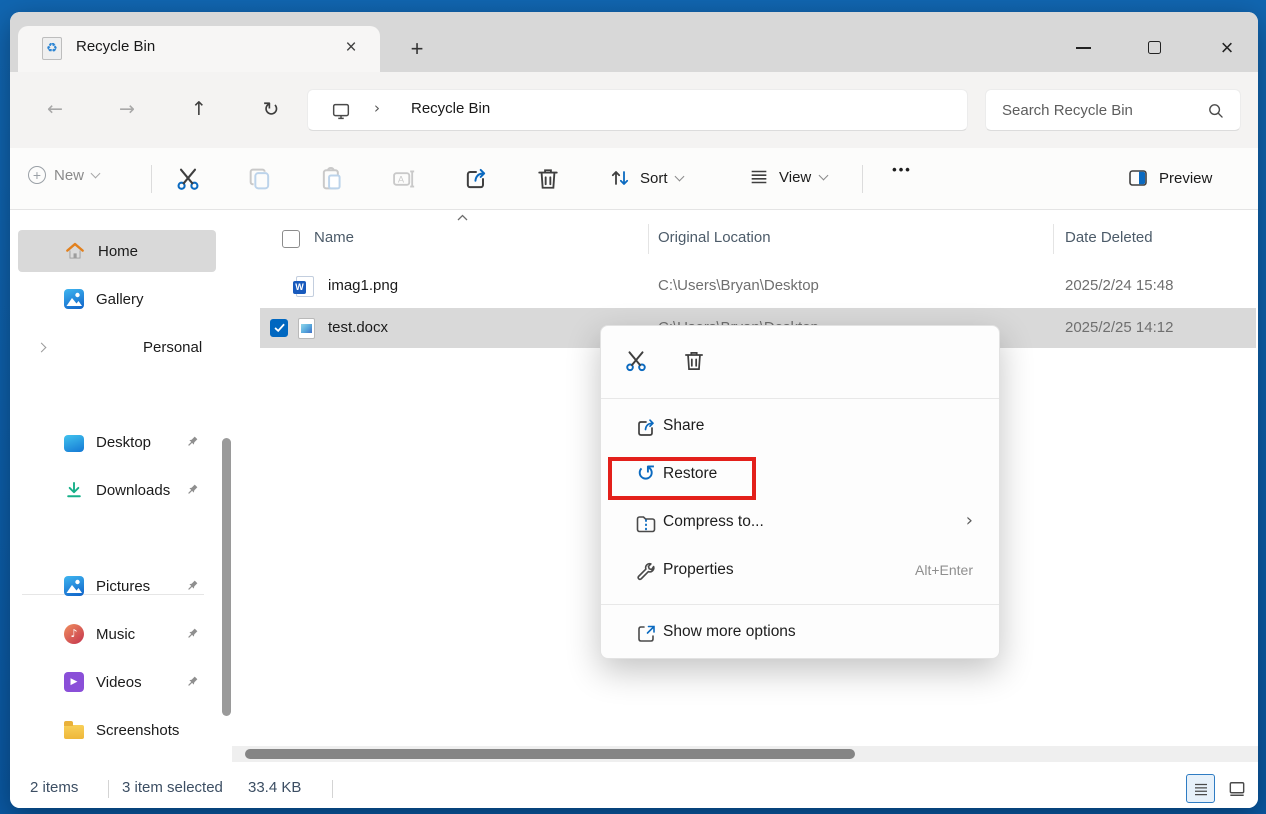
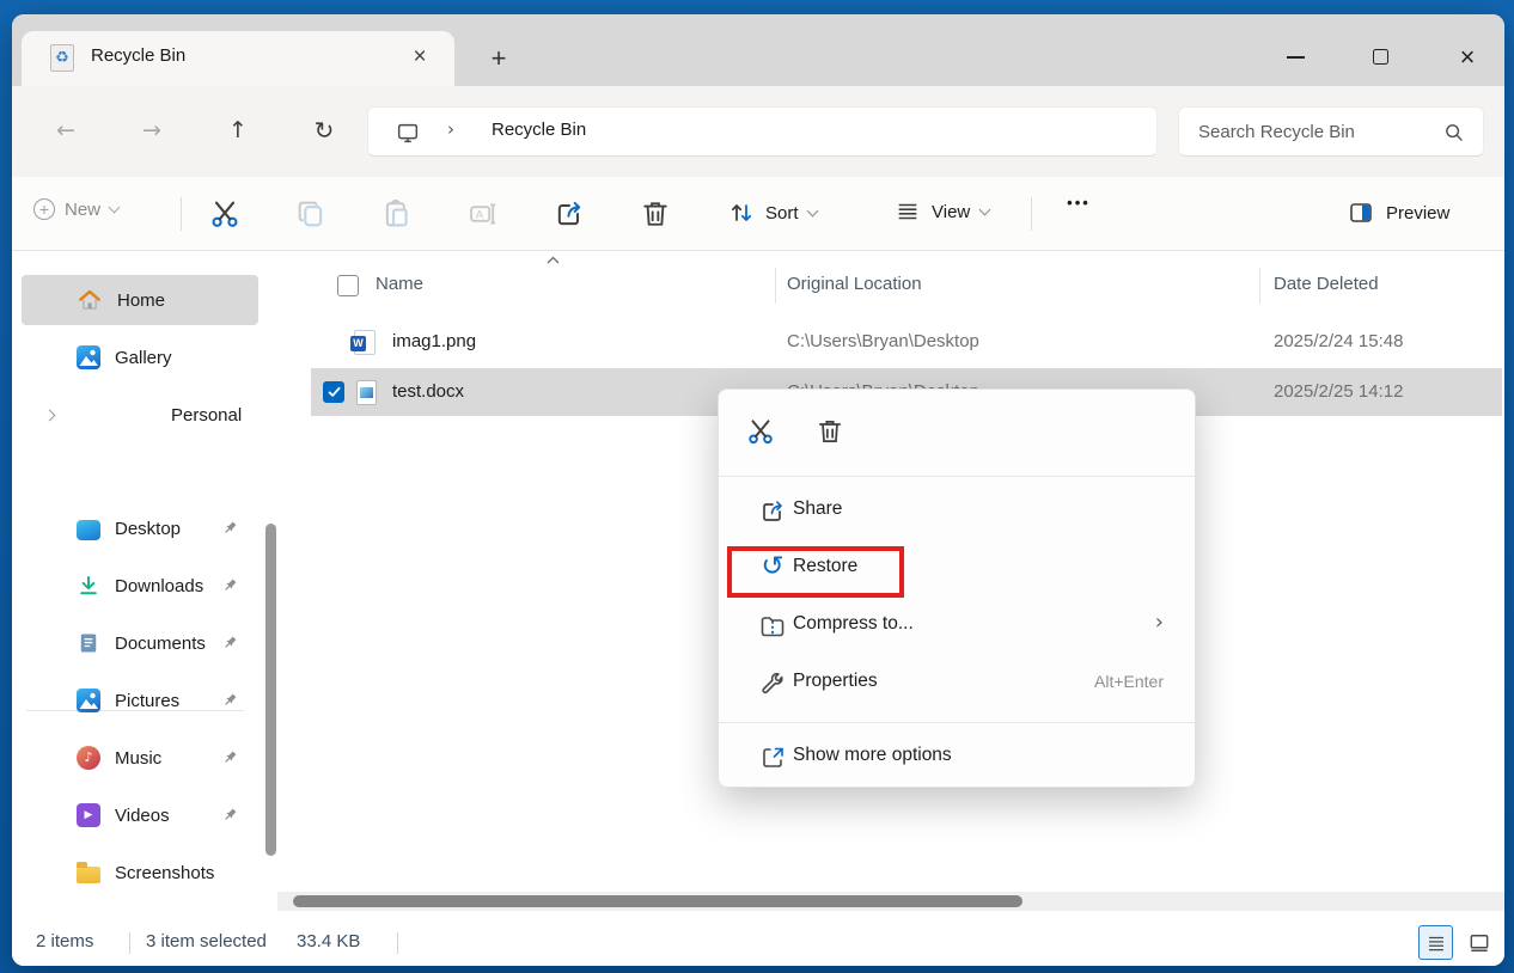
  ♻
  Recycle Bin
  ×
  +
  ×
  ←
  →
  ↑
  ↻
  ›
  Recycle Bin
  Search Recycle Bin
  +
  New
  A
  Sort
  View
  •••
  Preview
  Home
  Gallery
  Personal
  Desktop
  Downloads
+ Documents
  Pictures
  ♪
  Music
  ▶
  Videos
  Screenshots
  Name
  Original Location
  Date Deleted
  W
  imag1.png
  C:\Users\Bryan\Desktop
  2025/2/24 15:48
  test.docx
  2025/2/25 14:12
  2 items
  3 item selected
  33.4 KB
  Share
  ↺
  Restore
  Compress to...
  ›
  Properties
  Alt+Enter
  Show more options
